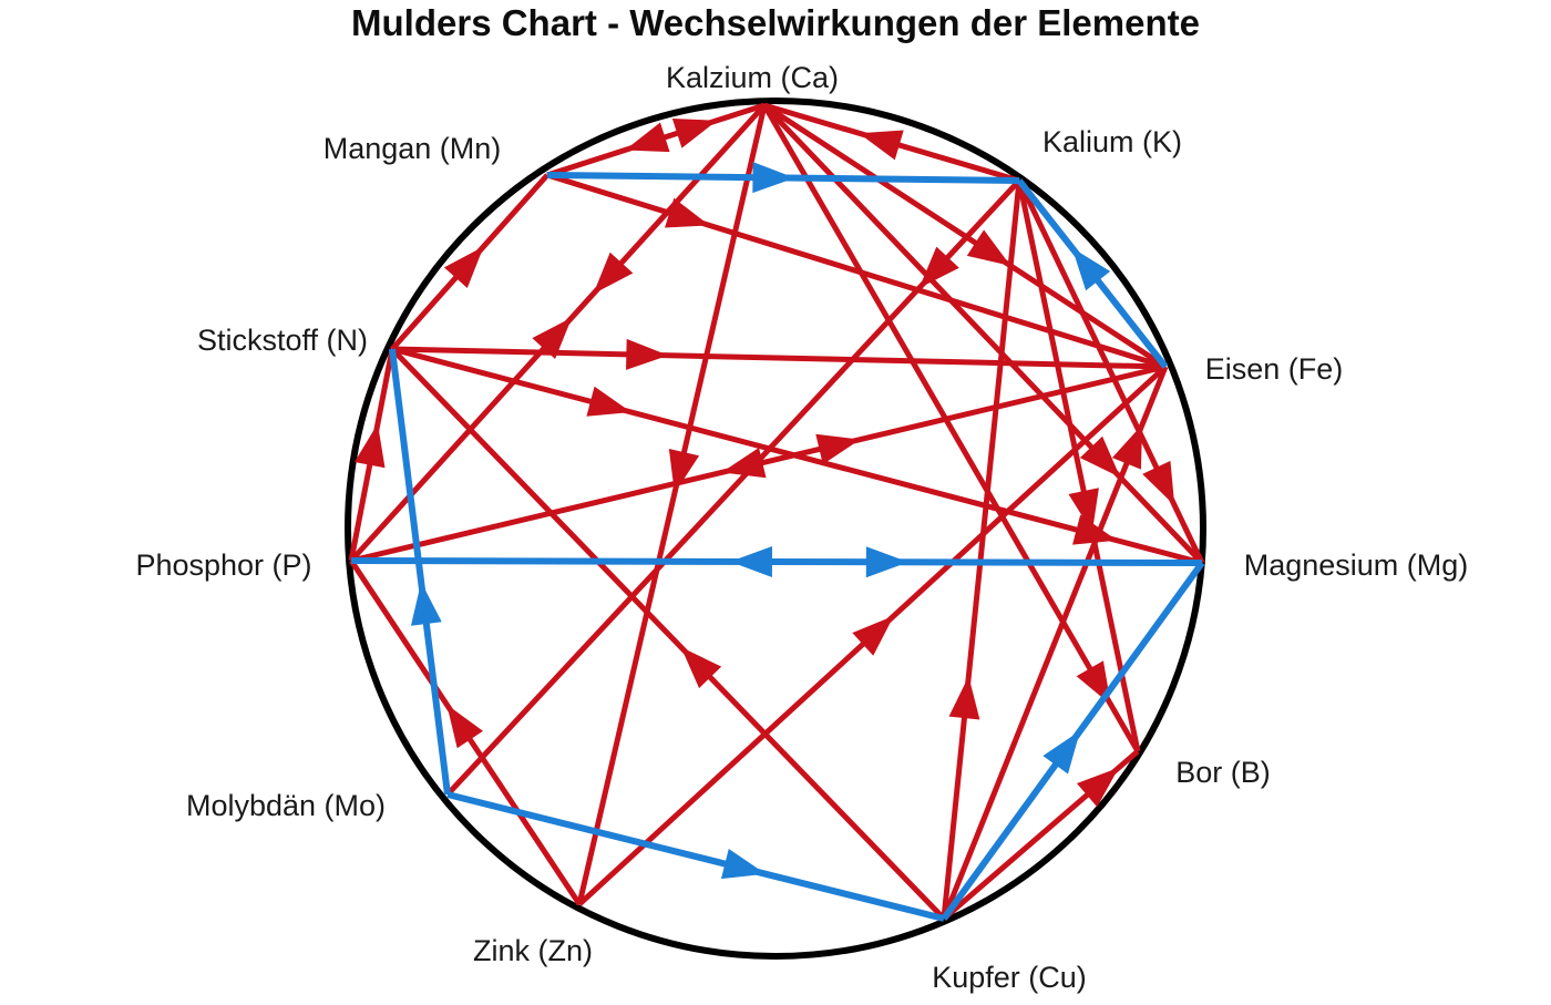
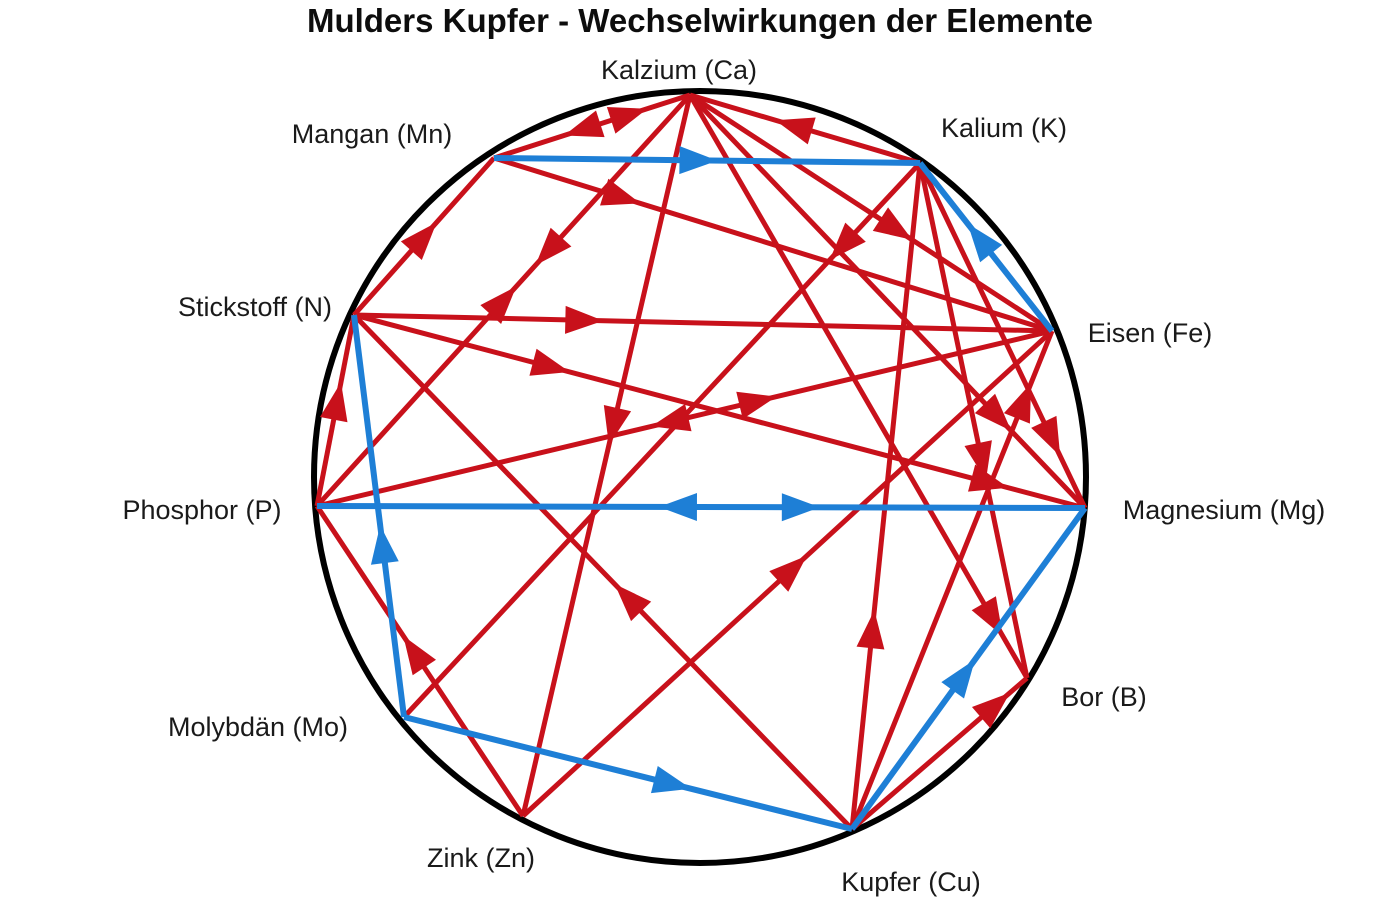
- Mulders Chart - Wechselwirkungen der Elemente
+ Mulders Kupfer - Wechselwirkungen der Elemente
  Kalzium (Ca)
  Kalium (K)
  Eisen (Fe)
  Magnesium (Mg)
  Bor (B)
  Kupfer (Cu)
  Zink (Zn)
  Molybdän (Mo)
  Phosphor (P)
  Stickstoff (N)
  Mangan (Mn)
